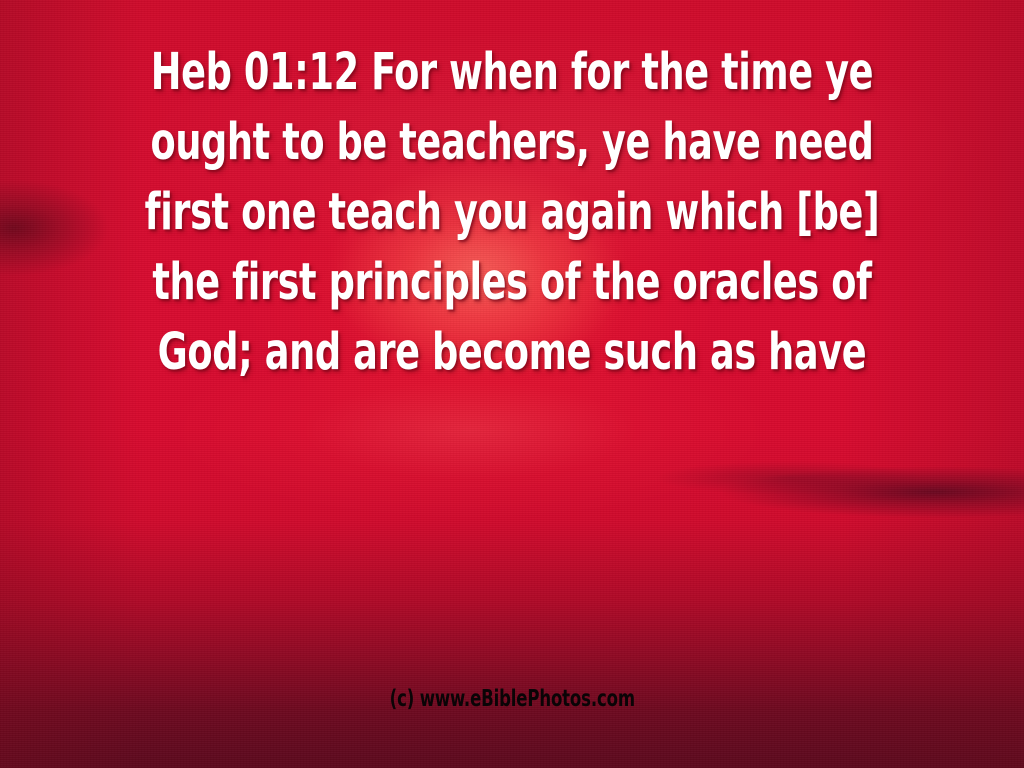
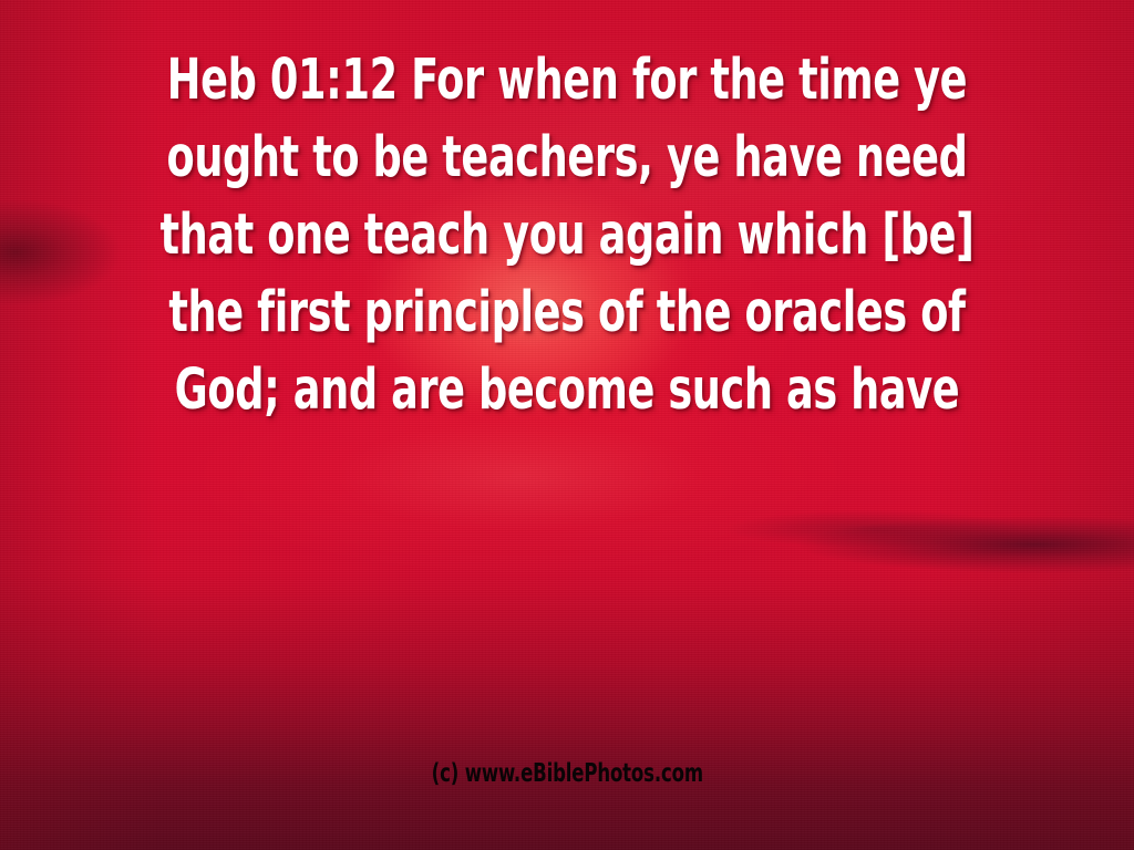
  Heb 01:12 For when for the time ye
  ought to be teachers, ye have need
- first one teach you again which [be]
+ that one teach you again which [be]
  the first principles of the oracles of
  God; and are become such as have
  (c) www.eBiblePhotos.com
